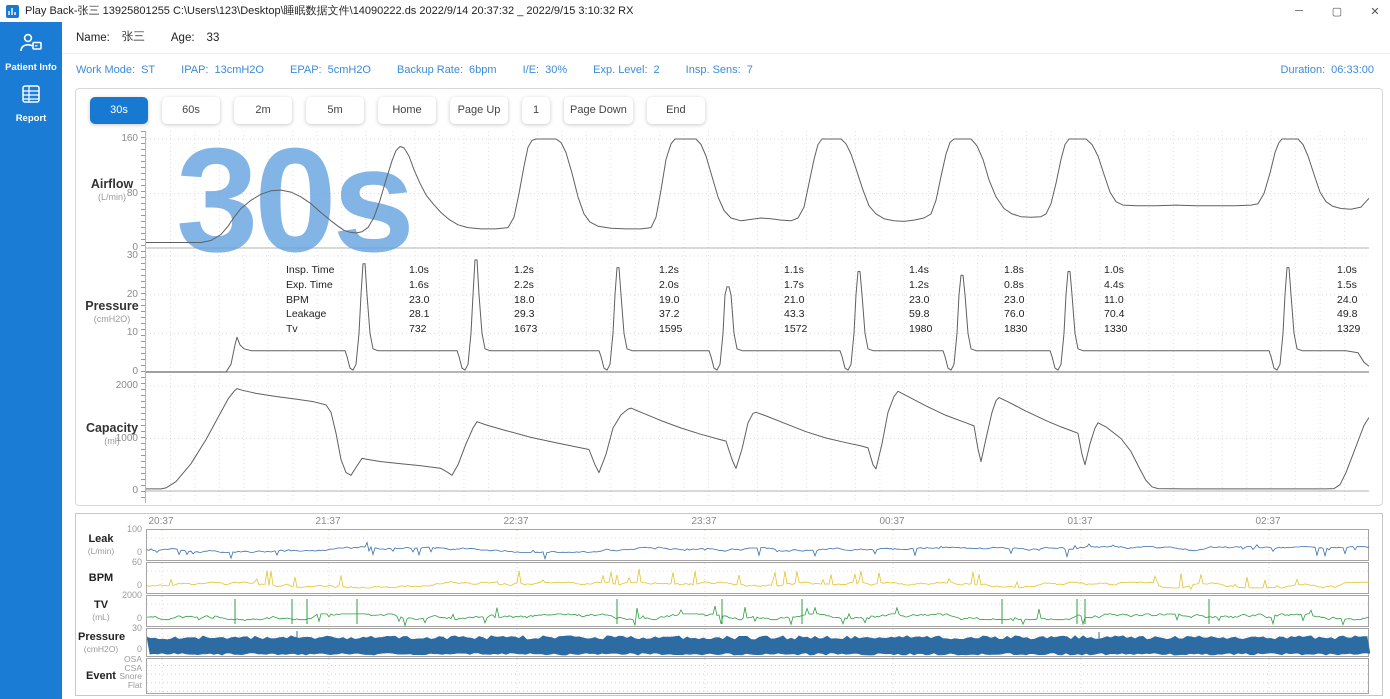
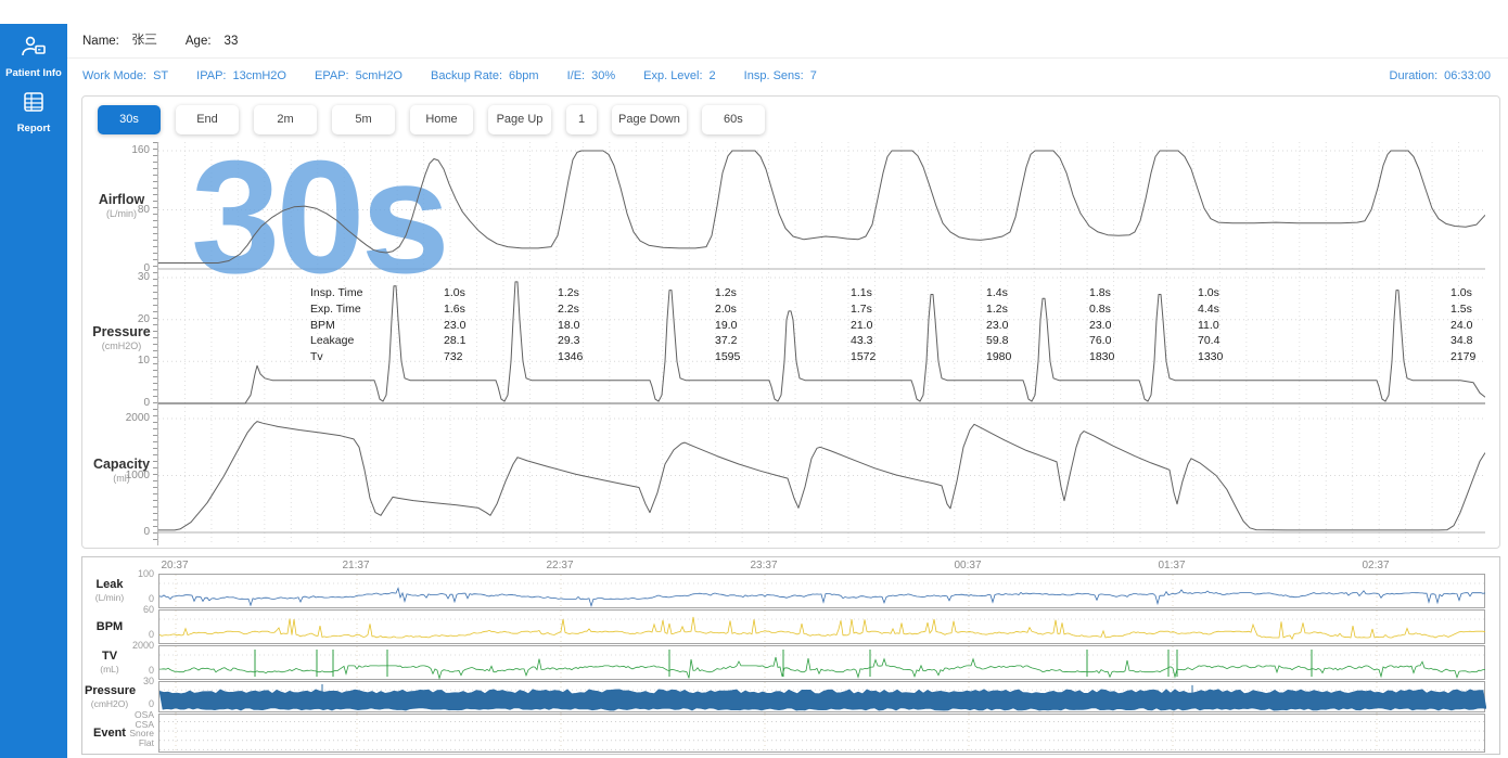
- Play Back-张三 13925801255 C:\Users\123\Desktop\睡眠数据文件\14090222.ds 2022/9/14 20:37:32 _ 2022/9/15 3:10:32 RX
- ─
- ▢
- ✕
  Patient Info
  Report
  Name:
  张三
  Age:
  33
  Work Mode: ST
  IPAP: 13cmH2O
  EPAP: 5cmH2O
  Backup Rate: 6bpm
  I/E: 30%
  Exp. Level: 2
  Insp. Sens: 7
  Duration:
  06:33:00
  30s
- 60s
+ End
  2m
  5m
  Home
  Page Up
  1
  Page Down
- End
+ 60s
  Airflow
  (L/min)
  160
  80
  0
  Pressure
  (cmH2O)
  30
  20
  10
  0
  Capacity
  (ml)
  2000
  1000
  0
  30s
  Insp. Time
  1.0s
  1.2s
  1.2s
  1.1s
  1.4s
  1.8s
  1.0s
  1.0s
  Exp. Time
  1.6s
  2.2s
  2.0s
  1.7s
  1.2s
  0.8s
  4.4s
  1.5s
  BPM
  23.0
  18.0
  19.0
  21.0
  23.0
  23.0
  11.0
  24.0
  Leakage
  28.1
  29.3
  37.2
  43.3
  59.8
  76.0
  70.4
- 49.8
+ 34.8
  Tv
  732
- 1673
+ 1346
  1595
  1572
  1980
  1830
  1330
- 1329
+ 2179
  20:37
  21:37
  22:37
  23:37
  00:37
  01:37
  02:37
  Leak
  (L/min)
  100
  0
  BPM
  60
  0
  TV
  (mL)
  2000
  0
  Pressure
  (cmH2O)
  30
  0
  Event
  OSA
  CSA
  Snore
  Flat
